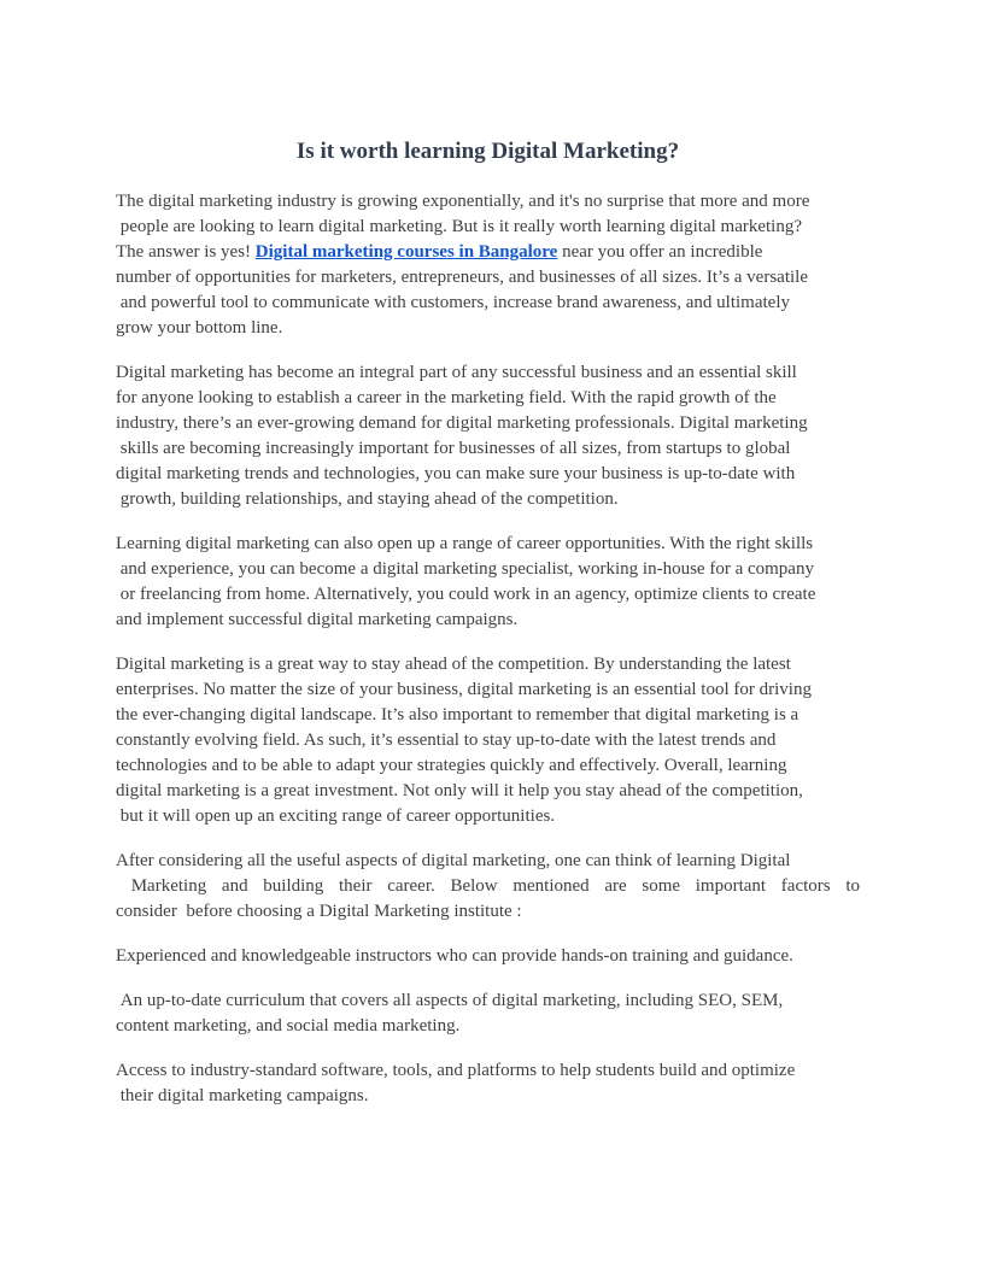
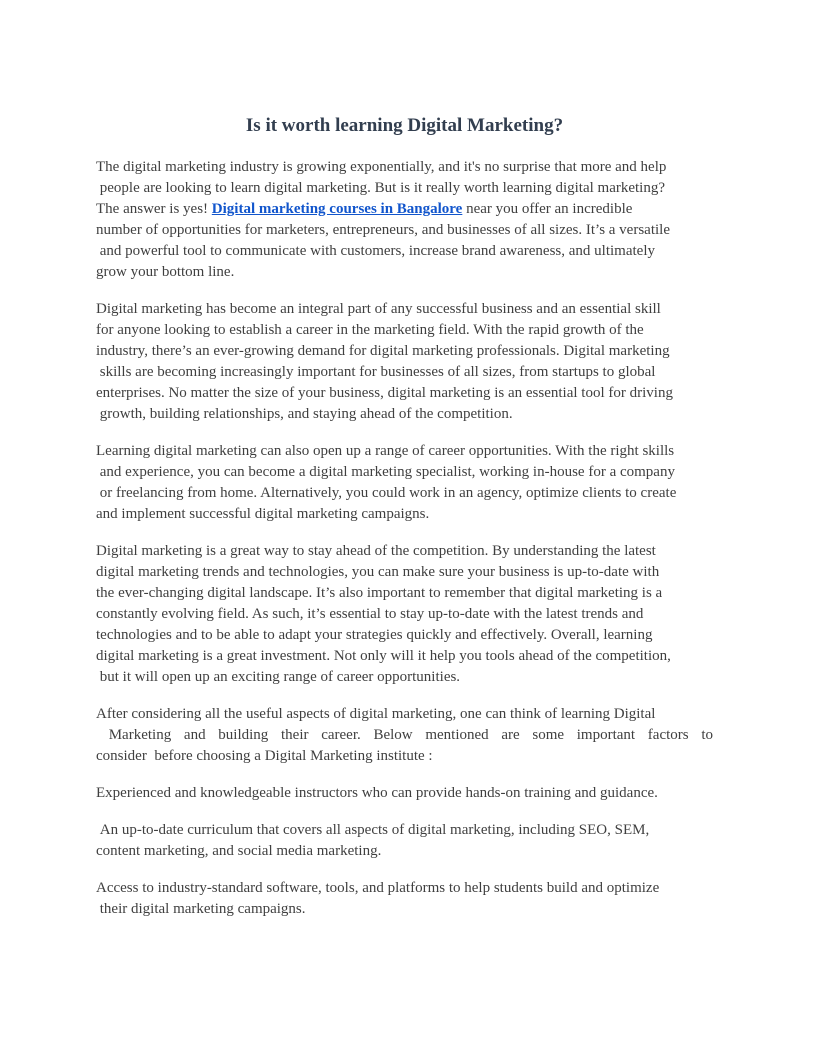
  Is it worth learning Digital Marketing?
- The digital marketing industry is growing exponentially, and it's no surprise that more and more
+ The digital marketing industry is growing exponentially, and it's no surprise that more and help
  people are looking to learn digital marketing. But is it really worth learning digital marketing?
  The answer is yes! Digital marketing courses in Bangalore near you offer an incredible
  number of opportunities for marketers, entrepreneurs, and businesses of all sizes. It’s a versatile
  and powerful tool to communicate with customers, increase brand awareness, and ultimately
  grow your bottom line.
  Digital marketing has become an integral part of any successful business and an essential skill
  for anyone looking to establish a career in the marketing field. With the rapid growth of the
  industry, there’s an ever-growing demand for digital marketing professionals. Digital marketing
  skills are becoming increasingly important for businesses of all sizes, from startups to global
- digital marketing trends and technologies, you can make sure your business is up-to-date with
+ enterprises. No matter the size of your business, digital marketing is an essential tool for driving
  growth, building relationships, and staying ahead of the competition.
  Learning digital marketing can also open up a range of career opportunities. With the right skills
  and experience, you can become a digital marketing specialist, working in-house for a company
  or freelancing from home. Alternatively, you could work in an agency, optimize clients to create
  and implement successful digital marketing campaigns.
  Digital marketing is a great way to stay ahead of the competition. By understanding the latest
- enterprises. No matter the size of your business, digital marketing is an essential tool for driving
+ digital marketing trends and technologies, you can make sure your business is up-to-date with
  the ever-changing digital landscape. It’s also important to remember that digital marketing is a
  constantly evolving field. As such, it’s essential to stay up-to-date with the latest trends and
  technologies and to be able to adapt your strategies quickly and effectively. Overall, learning
- digital marketing is a great investment. Not only will it help you stay ahead of the competition,
+ digital marketing is a great investment. Not only will it help you tools ahead of the competition,
  but it will open up an exciting range of career opportunities.
  After considering all the useful aspects of digital marketing, one can think of learning Digital
  Marketing and building their career. Below mentioned are some important factors to
  consider before choosing a Digital Marketing institute :
  Experienced and knowledgeable instructors who can provide hands-on training and guidance.
  An up-to-date curriculum that covers all aspects of digital marketing, including SEO, SEM,
  content marketing, and social media marketing.
  Access to industry-standard software, tools, and platforms to help students build and optimize
  their digital marketing campaigns.
